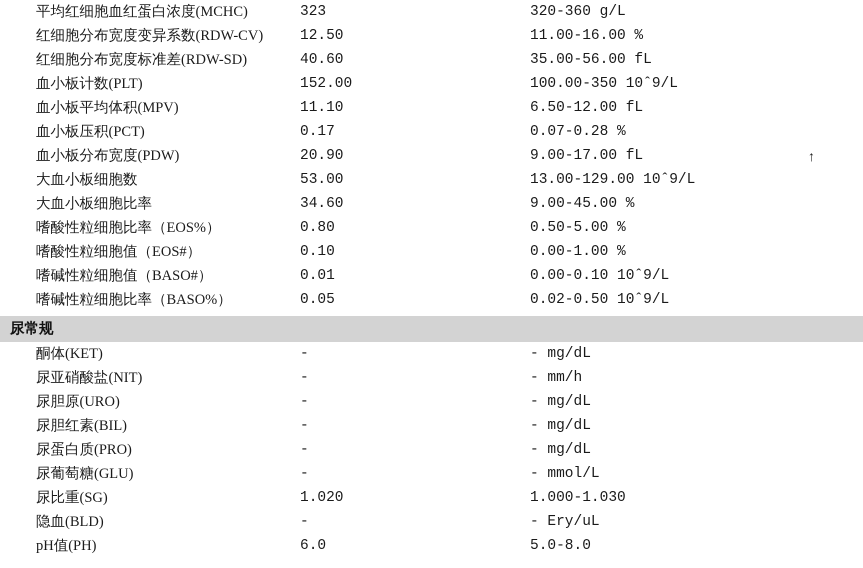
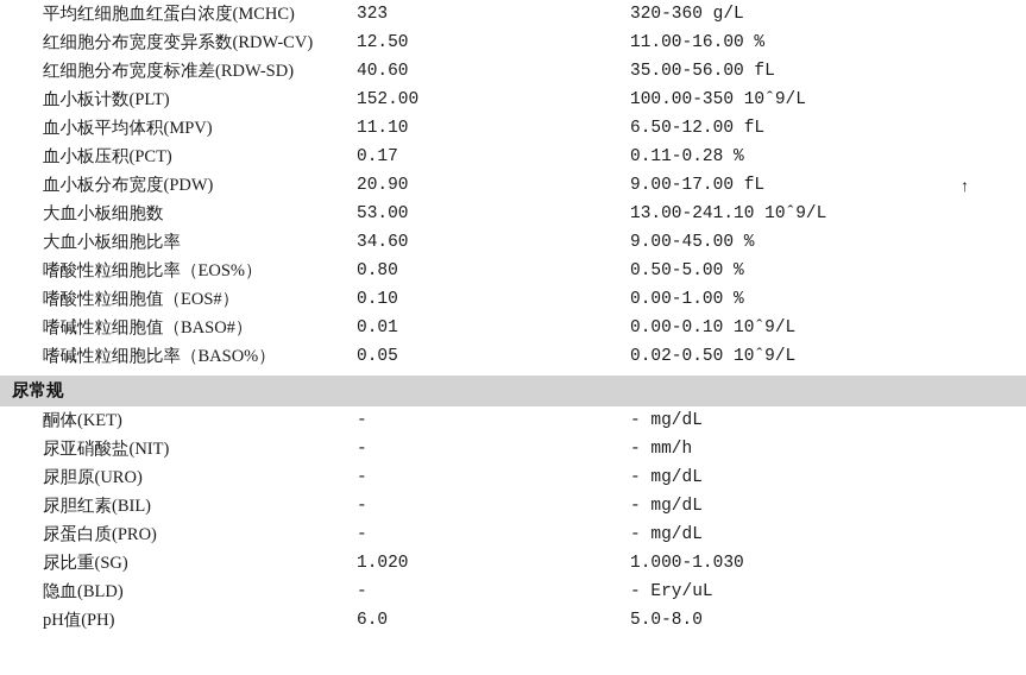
  平均红细胞血红蛋白浓度(MCHC)	323	320-360 g/L
  红细胞分布宽度变异系数(RDW-CV)	12.50	11.00-16.00 %
  红细胞分布宽度标准差(RDW-SD)	40.60	35.00-56.00 fL
  血小板计数(PLT)	152.00	100.00-350 10ˆ9/L
  血小板平均体积(MPV)	11.10	6.50-12.00 fL
- 血小板压积(PCT)	0.17	0.07-0.28 %
+ 血小板压积(PCT)	0.17	0.11-0.28 %
  血小板分布宽度(PDW)	20.90	9.00-17.00 fL	↑
- 大血小板细胞数	53.00	13.00-129.00 10ˆ9/L
+ 大血小板细胞数	53.00	13.00-241.10 10ˆ9/L
  大血小板细胞比率	34.60	9.00-45.00 %
  嗜酸性粒细胞比率（EOS%）	0.80	0.50-5.00 %
  嗜酸性粒细胞值（EOS#）	0.10	0.00-1.00 %
  嗜碱性粒细胞值（BASO#）	0.01	0.00-0.10 10ˆ9/L
  嗜碱性粒细胞比率（BASO%）	0.05	0.02-0.50 10ˆ9/L
  尿常规
  酮体(KET)	-	- mg/dL
  尿亚硝酸盐(NIT)	-	- mm/h
  尿胆原(URO)	-	- mg/dL
  尿胆红素(BIL)	-	- mg/dL
  尿蛋白质(PRO)	-	- mg/dL
- 尿葡萄糖(GLU)	-	- mmol/L
  尿比重(SG)	1.020	1.000-1.030
  隐血(BLD)	-	- Ery/uL
  pH值(PH)	6.0	5.0-8.0
